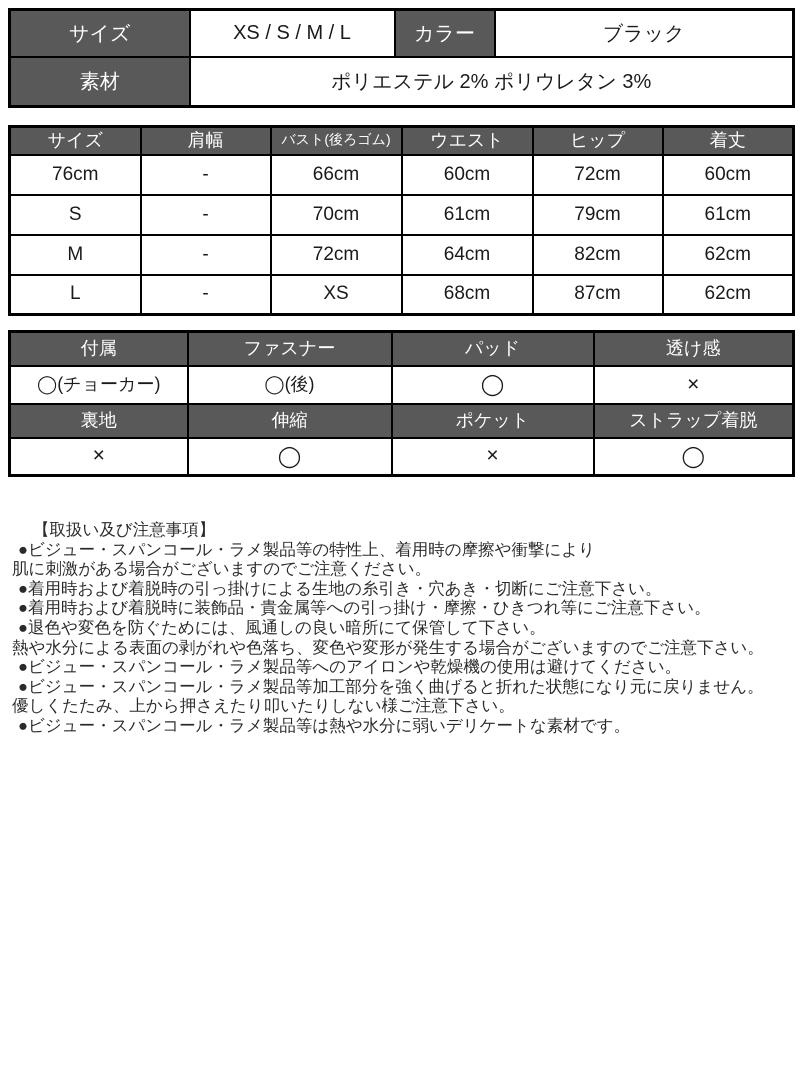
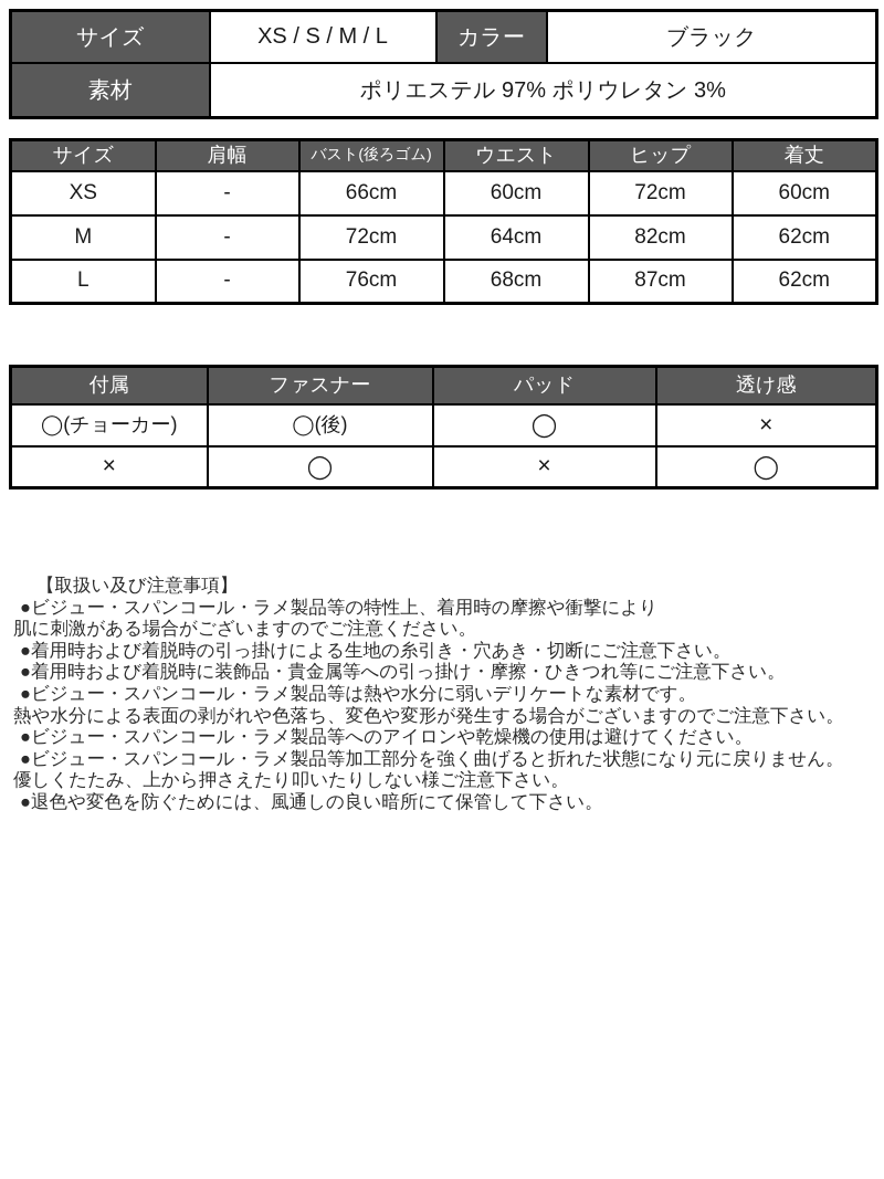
  サイズ	XS / S / M / L	カラー	ブラック
- 素材	ポリエステル 2% ポリウレタン 3%
+ 素材	ポリエステル 97% ポリウレタン 3%
  サイズ	肩幅	バスト(後ろゴム)	ウエスト	ヒップ	着丈
- 76cm	-	66cm	60cm	72cm	60cm
+ XS	-	66cm	60cm	72cm	60cm
- S	-	70cm	61cm	79cm	61cm
  M	-	72cm	64cm	82cm	62cm
- L	-	XS	68cm	87cm	62cm
+ L	-	76cm	68cm	87cm	62cm
  付属	ファスナー	パッド	透け感
  ◯(チョーカー)	◯(後)	◯	×
- 裏地	伸縮	ポケット	ストラップ着脱
  ×	◯	×	◯
  【取扱い及び注意事項】
  ●ビジュー・スパンコール・ラメ製品等の特性上、着用時の摩擦や衝撃により
  肌に刺激がある場合がございますのでご注意ください。
  ●着用時および着脱時の引っ掛けによる生地の糸引き・穴あき・切断にご注意下さい。
  ●着用時および着脱時に装飾品・貴金属等への引っ掛け・摩擦・ひきつれ等にご注意下さい。
- ●退色や変色を防ぐためには、風通しの良い暗所にて保管して下さい。
+ ●ビジュー・スパンコール・ラメ製品等は熱や水分に弱いデリケートな素材です。
  熱や水分による表面の剥がれや色落ち、変色や変形が発生する場合がございますのでご注意下さい。
  ●ビジュー・スパンコール・ラメ製品等へのアイロンや乾燥機の使用は避けてください。
  ●ビジュー・スパンコール・ラメ製品等加工部分を強く曲げると折れた状態になり元に戻りません。
  優しくたたみ、上から押さえたり叩いたりしない様ご注意下さい。
- ●ビジュー・スパンコール・ラメ製品等は熱や水分に弱いデリケートな素材です。
+ ●退色や変色を防ぐためには、風通しの良い暗所にて保管して下さい。
